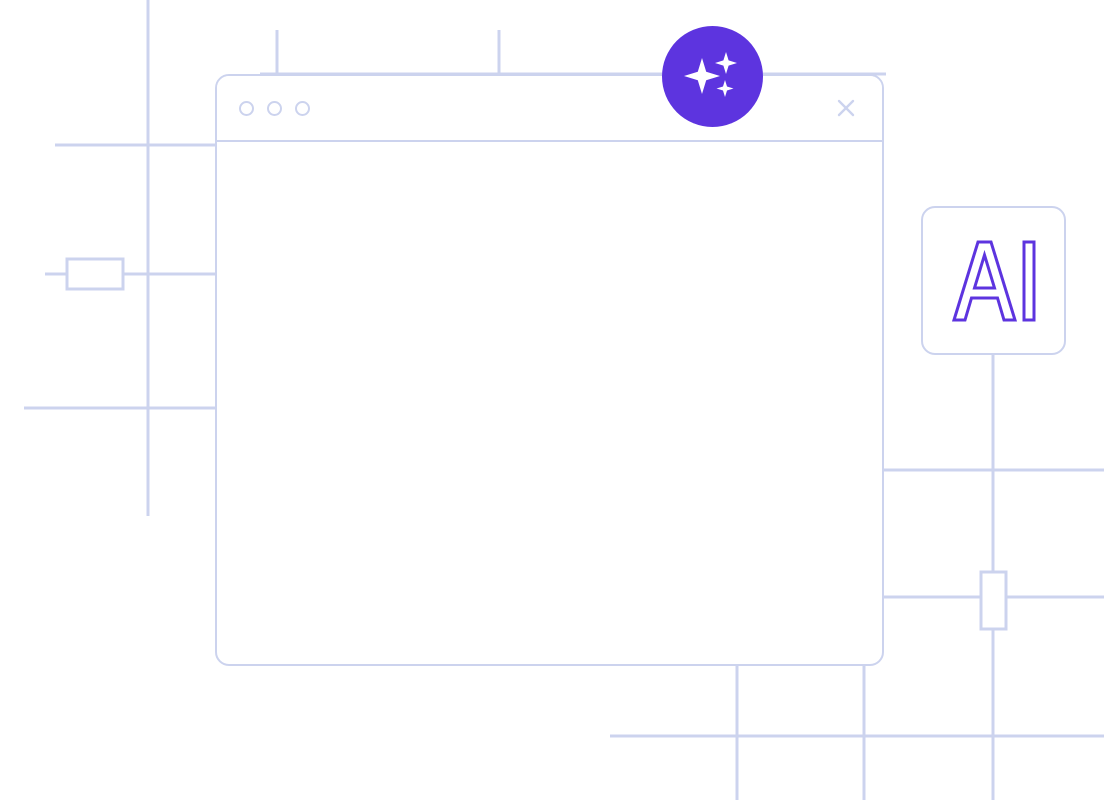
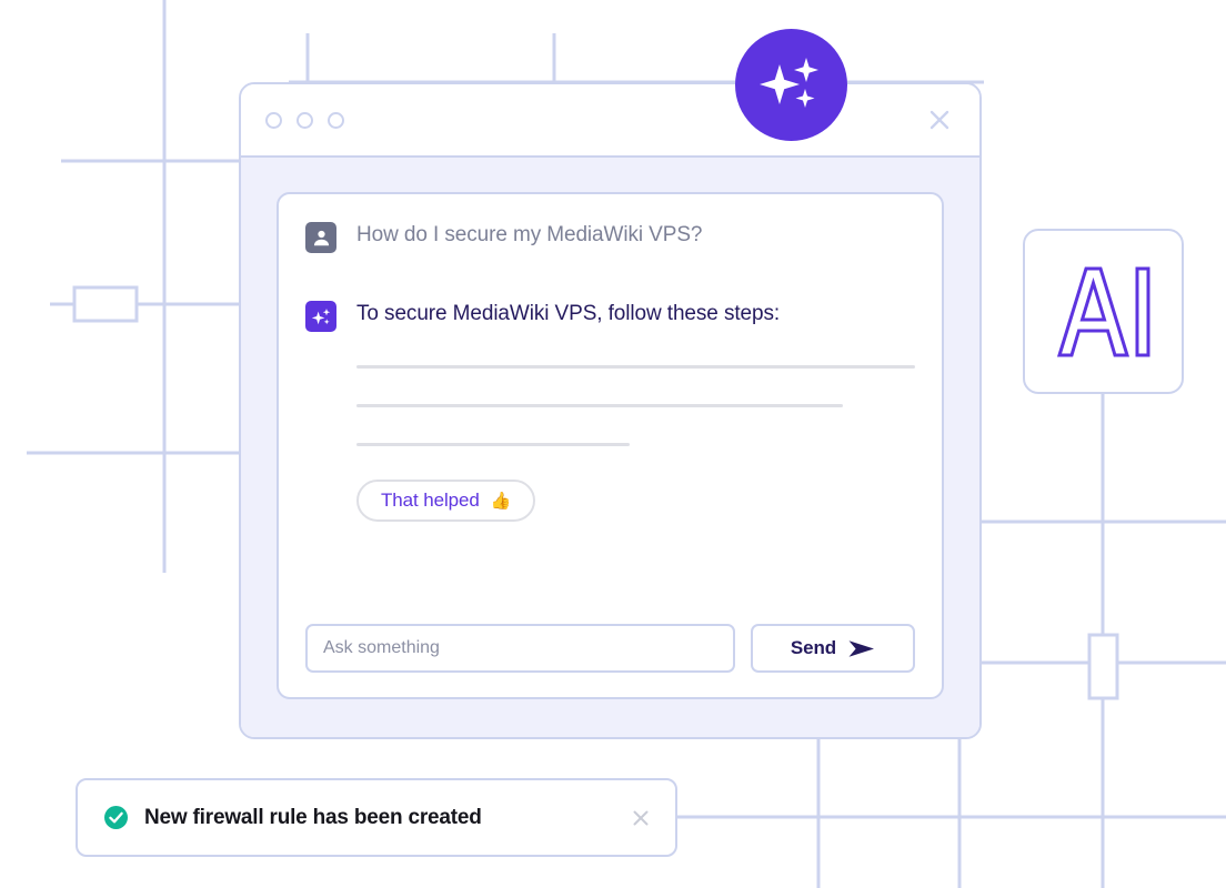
+ How do I secure my MediaWiki VPS?
+ To secure MediaWiki VPS, follow these steps:
+ That helped
+ 👍
+ Ask something
+ Send
+ New firewall rule has been created
